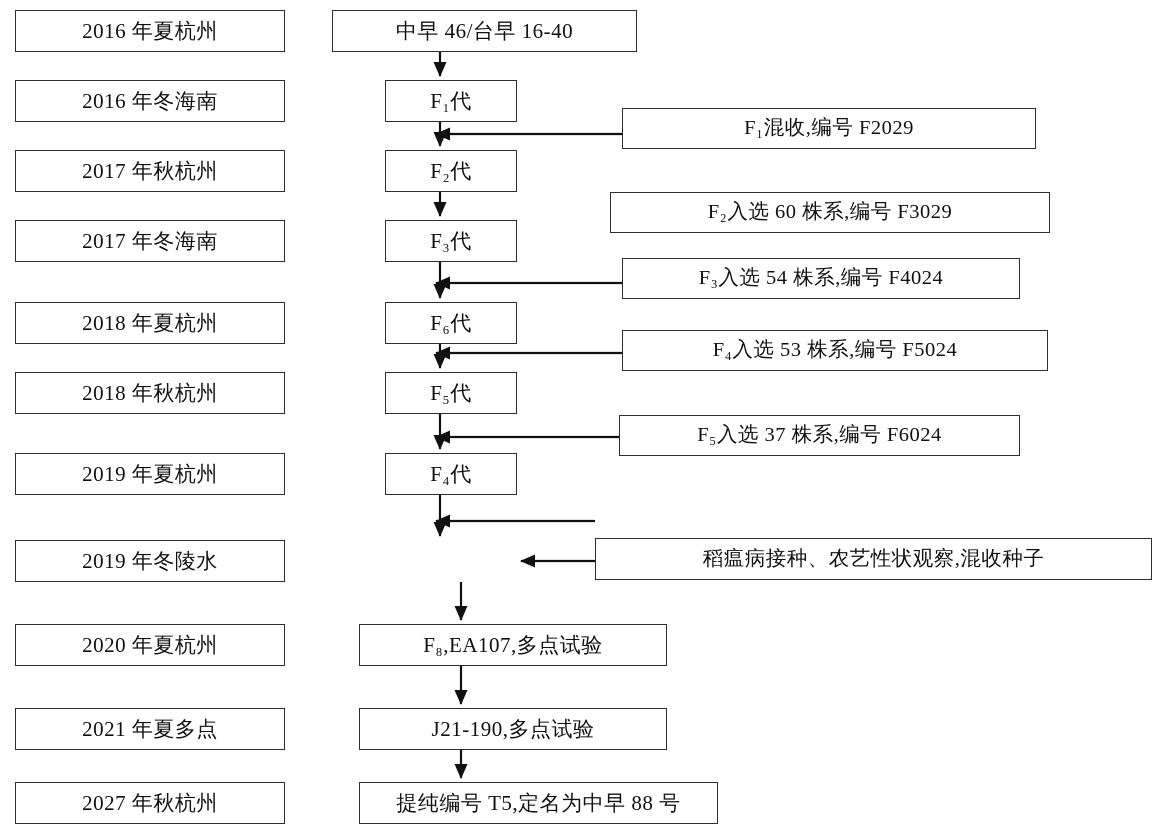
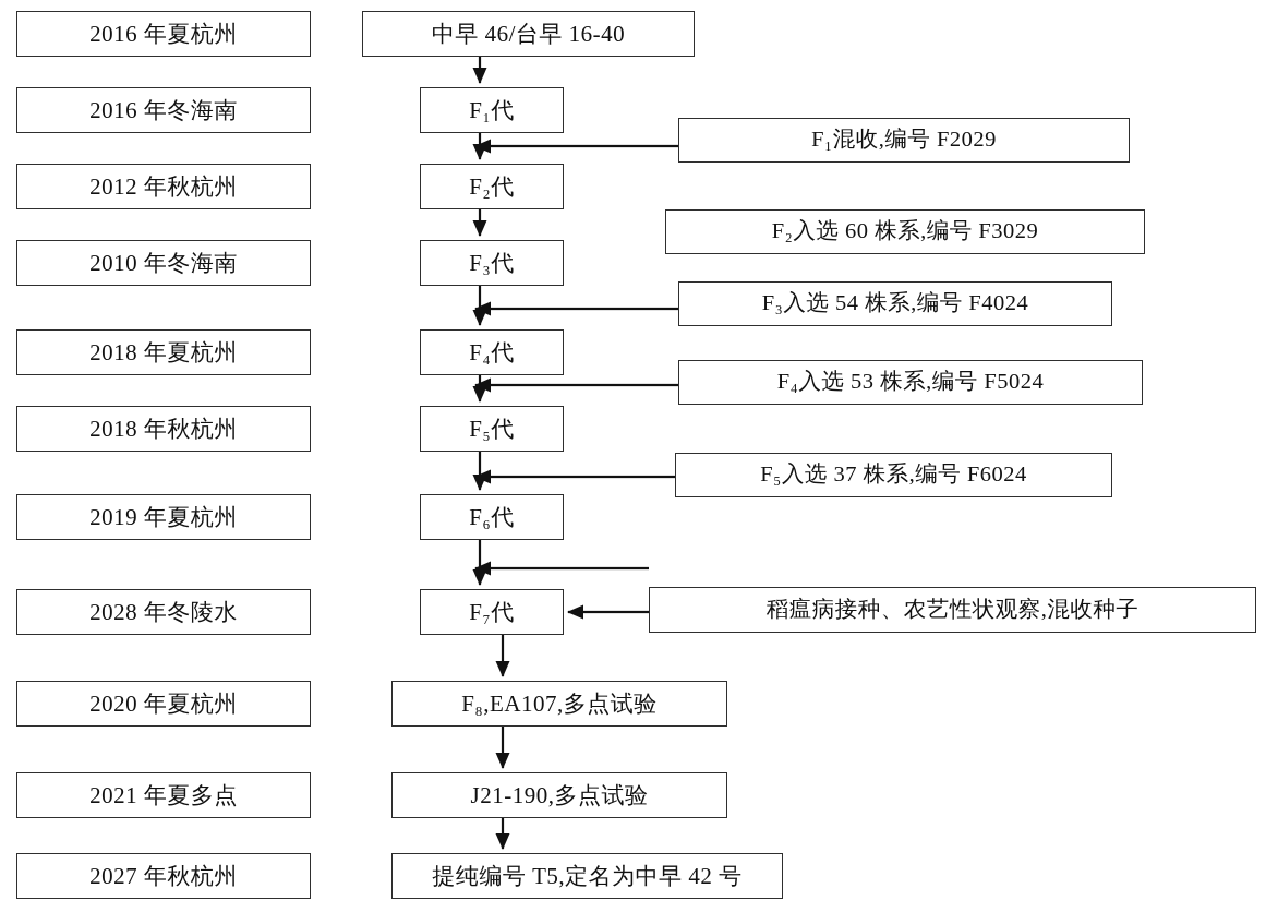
  2016 年夏杭州
  2016 年冬海南
- 2017 年秋杭州
+ 2012 年秋杭州
- 2017 年冬海南
+ 2010 年冬海南
  2018 年夏杭州
  2018 年秋杭州
  2019 年夏杭州
- 2019 年冬陵水
+ 2028 年冬陵水
  2020 年夏杭州
  2021 年夏多点
  2027 年秋杭州
  中早 46/台早 16-40
  F₁代
  F₂代
  F₃代
- F₆代
+ F₄代
  F₅代
- F₄代
+ F₆代
+ F₇代
  F₈,EA107,多点试验
  J21-190,多点试验
- 提纯编号 T5,定名为中早 88 号
+ 提纯编号 T5,定名为中早 42 号
  F₁混收,编号 F2029
  F₂入选 60 株系,编号 F3029
  F₃入选 54 株系,编号 F4024
  F₄入选 53 株系,编号 F5024
  F₅入选 37 株系,编号 F6024
  稻瘟病接种、农艺性状观察,混收种子
